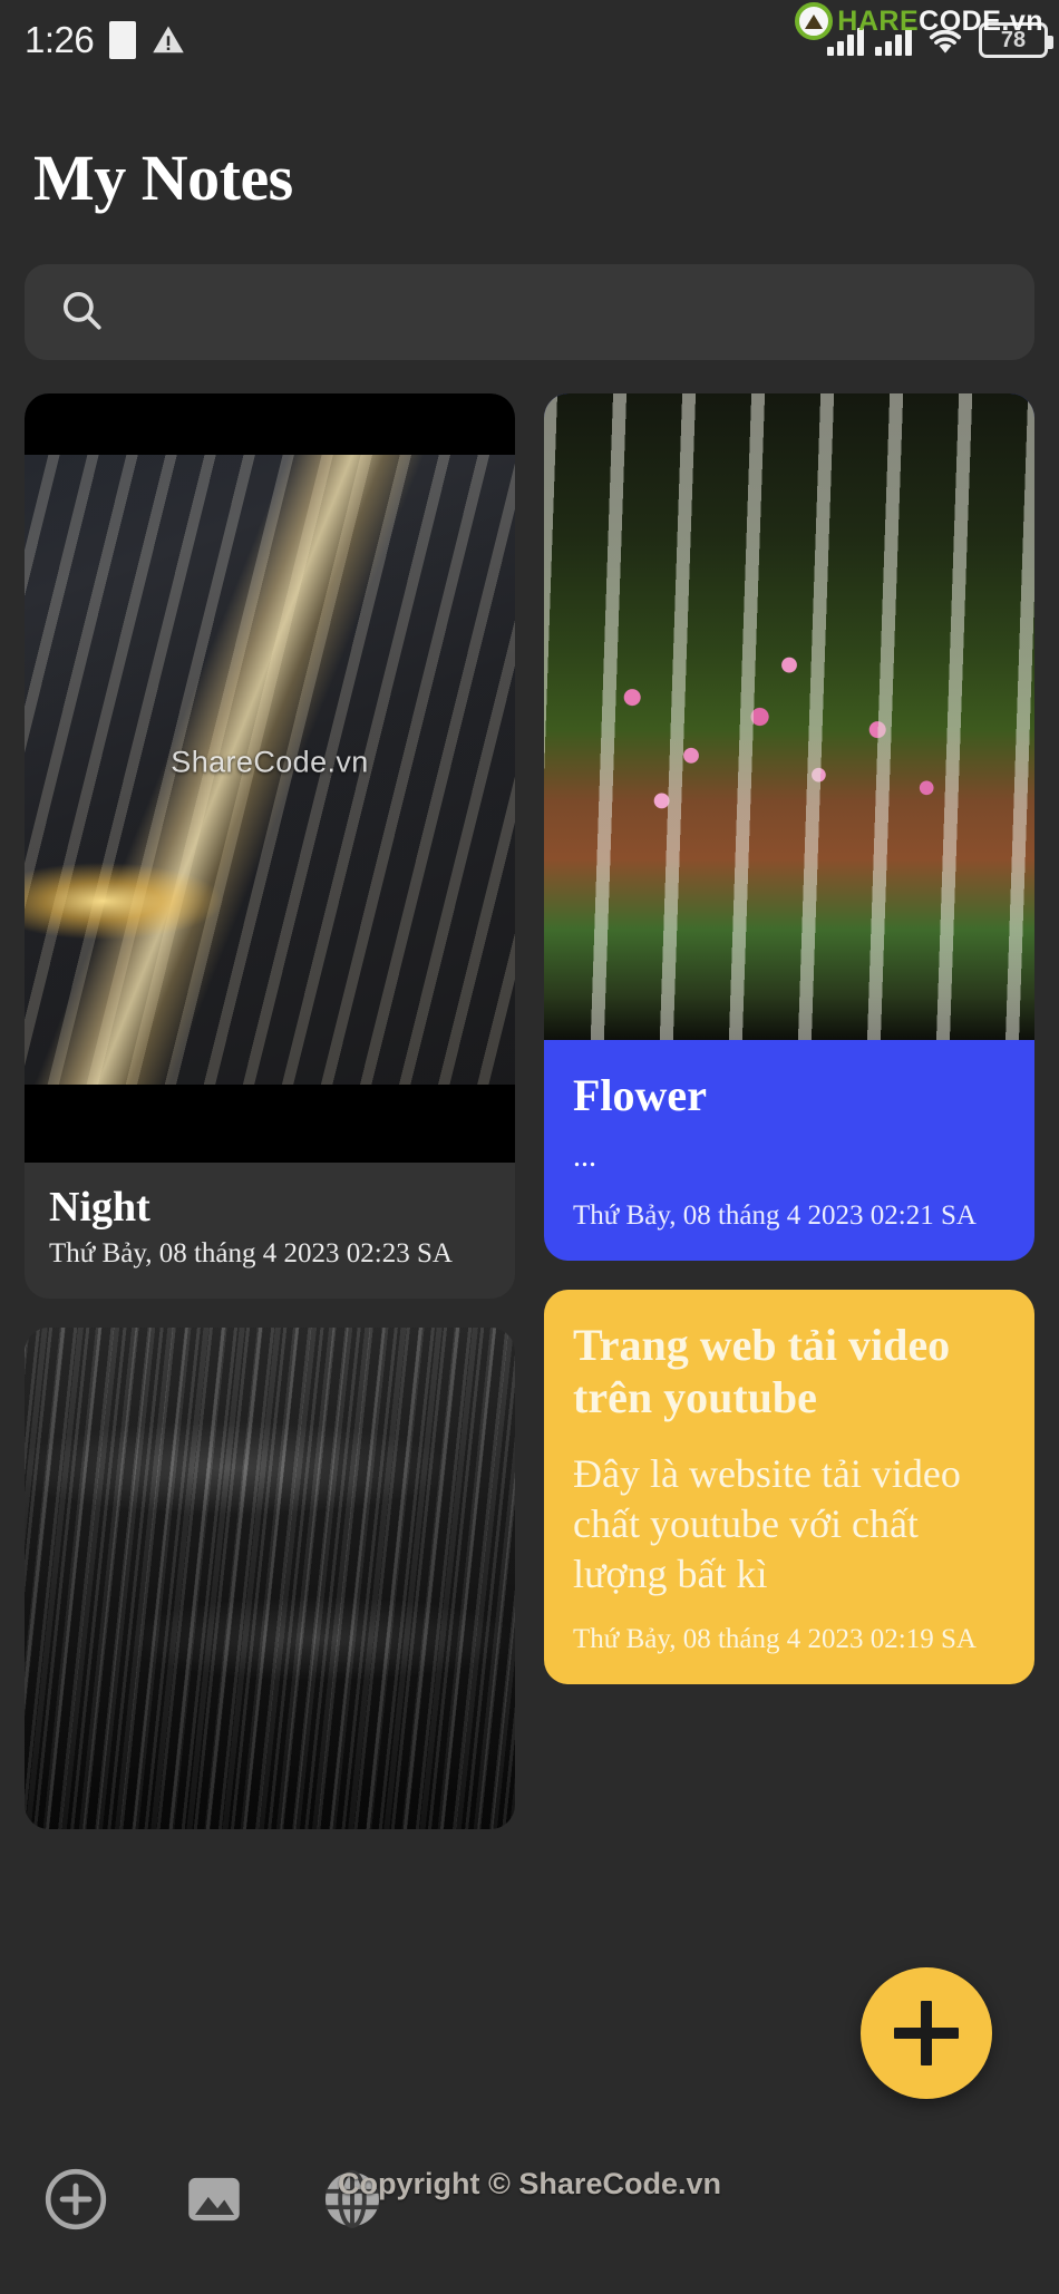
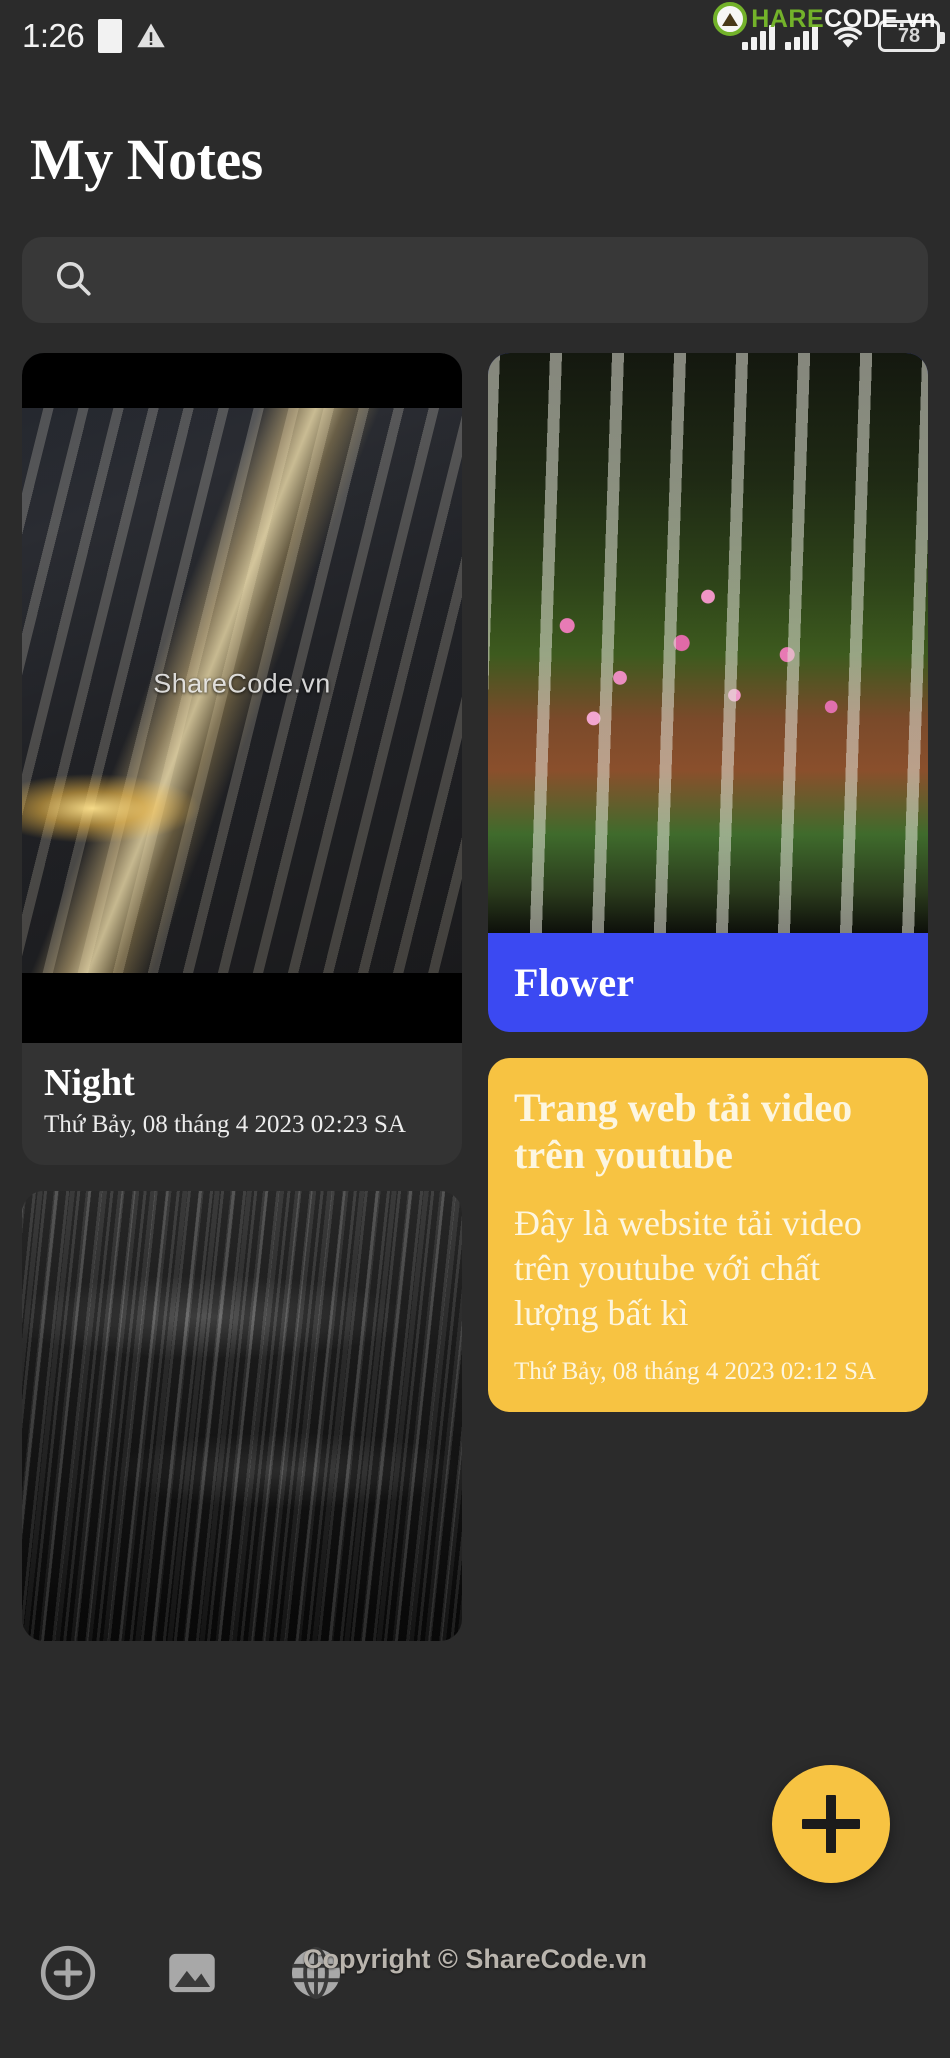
  1:26
  78
  HARECODE.vn
  My Notes
  ShareCode.vn
  Night
  Thứ Bảy, 08 tháng 4 2023 02:23 SA
  Flower
- ...
- Thứ Bảy, 08 tháng 4 2023 02:21 SA
  Trang web tải video trên youtube
- Đây là website tải video chất youtube với chất lượng bất kì
+ Đây là website tải video trên youtube với chất lượng bất kì
- Thứ Bảy, 08 tháng 4 2023 02:19 SA
+ Thứ Bảy, 08 tháng 4 2023 02:12 SA
  Copyright © ShareCode.vn
